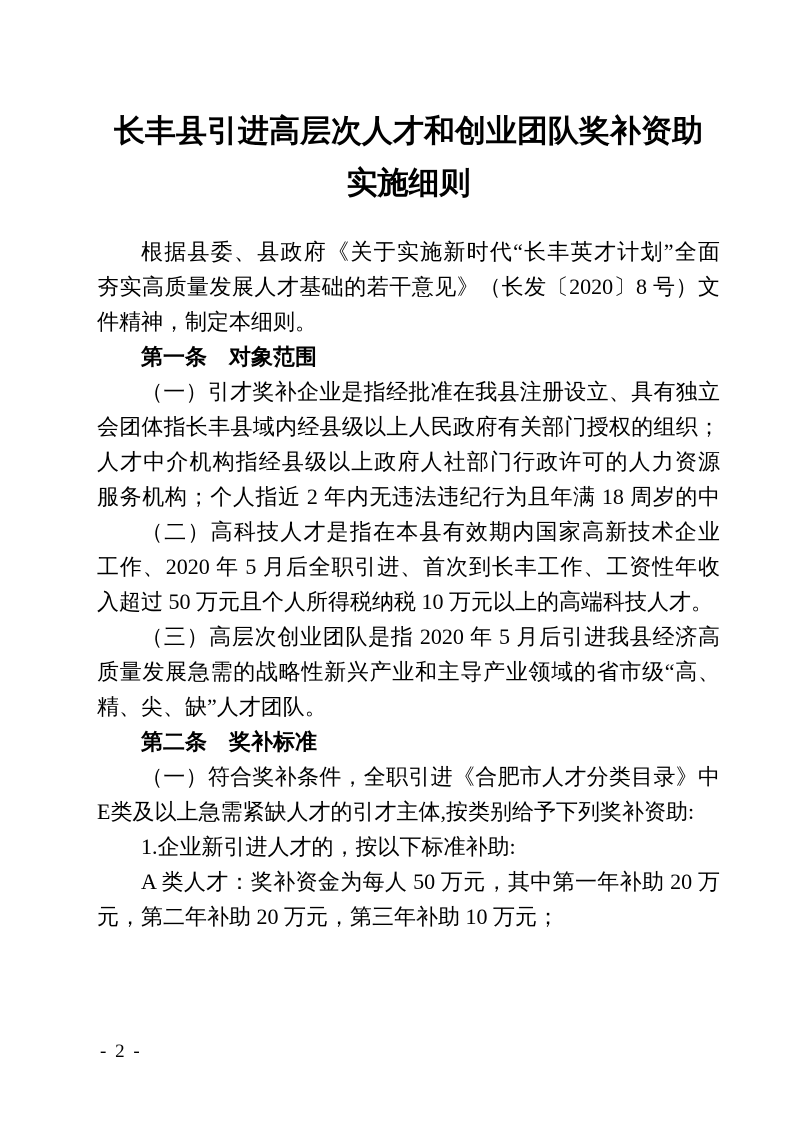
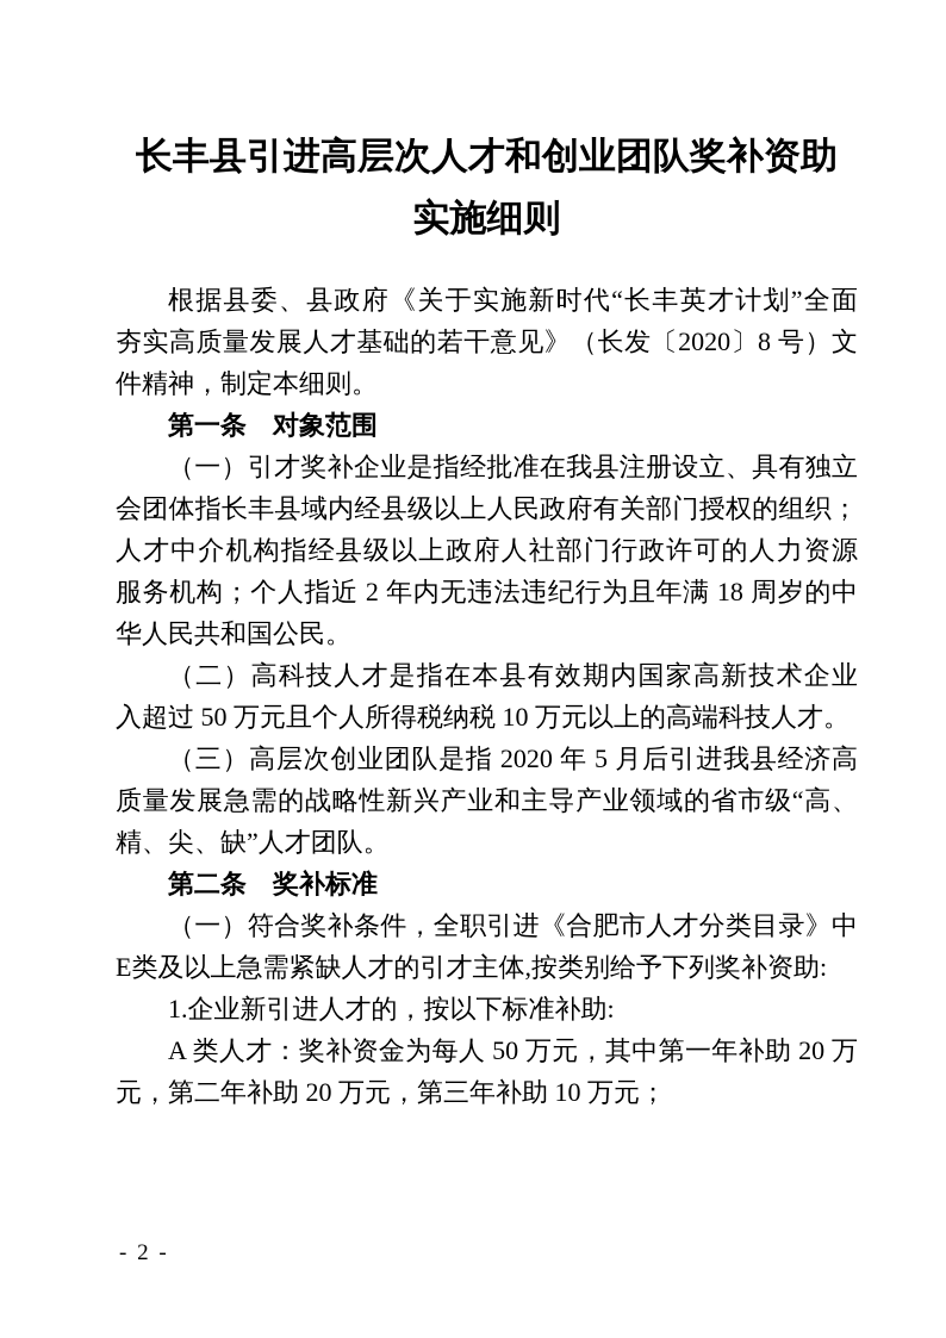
  长丰县引进高层次人才和创业团队奖补资助
  实施细则
  根据县委、县政府《关于实施新时代“长丰英才计划”全面
  夯实高质量发展人才基础的若干意见》（长发〔2020〕8 号）文
  件精神，制定本细则。
  第一条 对象范围
  （一）引才奖补企业是指经批准在我县注册设立、具有独立
  会团体指长丰县域内经县级以上人民政府有关部门授权的组织；
  人才中介机构指经县级以上政府人社部门行政许可的人力资源
  服务机构；个人指近 2 年内无违法违纪行为且年满 18 周岁的中
+ 华人民共和国公民。
  （二）高科技人才是指在本县有效期内国家高新技术企业
- 工作、2020 年 5 月后全职引进、首次到长丰工作、工资性年收
  入超过 50 万元且个人所得税纳税 10 万元以上的高端科技人才。
  （三）高层次创业团队是指 2020 年 5 月后引进我县经济高
  质量发展急需的战略性新兴产业和主导产业领域的省市级“高、
  精、尖、缺”人才团队。
  第二条 奖补标准
  （一）符合奖补条件，全职引进《合肥市人才分类目录》中
  E类及以上急需紧缺人才的引才主体,按类别给予下列奖补资助:
  1.企业新引进人才的，按以下标准补助:
  A 类人才：奖补资金为每人 50 万元，其中第一年补助 20 万
  元，第二年补助 20 万元，第三年补助 10 万元；
  - 2 -
